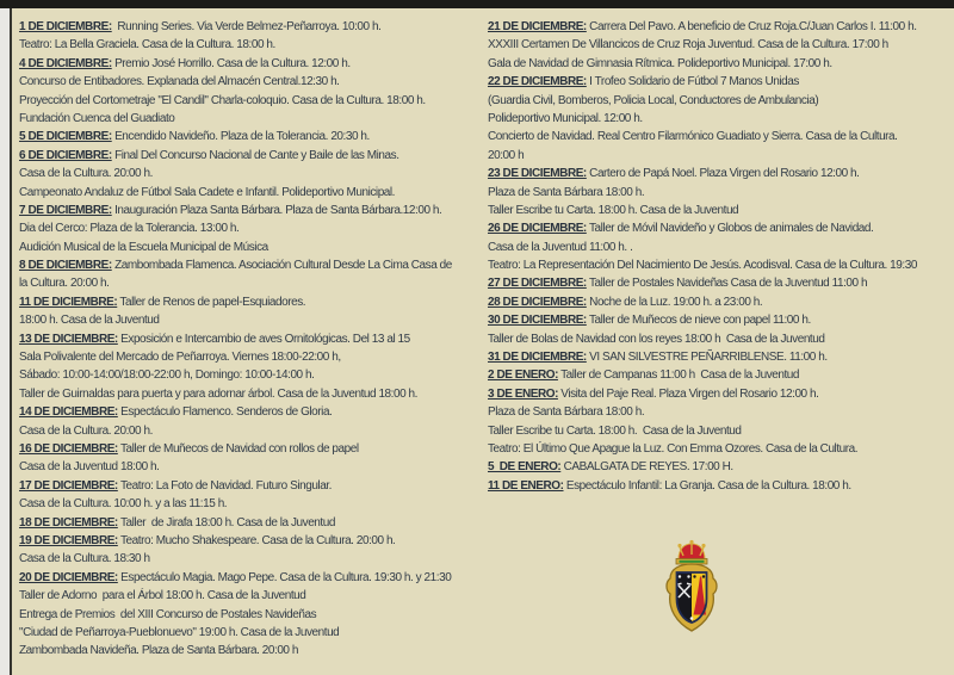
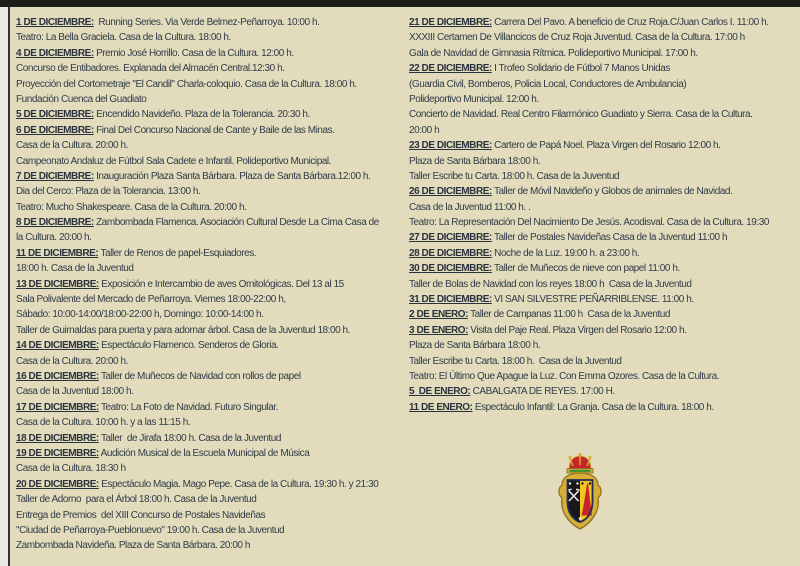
  1 DE DICIEMBRE: Running Series. Via Verde Belmez-Peñarroya. 10:00 h.
  Teatro: La Bella Graciela. Casa de la Cultura. 18:00 h.
  4 DE DICIEMBRE: Premio José Horrillo. Casa de la Cultura. 12:00 h.
  Concurso de Entibadores. Explanada del Almacén Central.12:30 h.
  Proyección del Cortometraje "El Candil" Charla-coloquio. Casa de la Cultura. 18:00 h.
  Fundación Cuenca del Guadiato
  5 DE DICIEMBRE: Encendido Navideño. Plaza de la Tolerancia. 20:30 h.
  6 DE DICIEMBRE: Final Del Concurso Nacional de Cante y Baile de las Minas.
  Casa de la Cultura. 20:00 h.
  Campeonato Andaluz de Fútbol Sala Cadete e Infantil. Polideportivo Municipal.
  7 DE DICIEMBRE: Inauguración Plaza Santa Bárbara. Plaza de Santa Bárbara.12:00 h.
  Dia del Cerco: Plaza de la Tolerancia. 13:00 h.
- Audición Musical de la Escuela Municipal de Música
+ Teatro: Mucho Shakespeare. Casa de la Cultura. 20:00 h.
  8 DE DICIEMBRE: Zambombada Flamenca. Asociación Cultural Desde La Cima Casa de
  la Cultura. 20:00 h.
  11 DE DICIEMBRE: Taller de Renos de papel-Esquiadores.
  18:00 h. Casa de la Juventud
  13 DE DICIEMBRE: Exposición e Intercambio de aves Ornitológicas. Del 13 al 15
  Sala Polivalente del Mercado de Peñarroya. Viernes 18:00-22:00 h,
  Sábado: 10:00-14:00/18:00-22:00 h, Domingo: 10:00-14:00 h.
  Taller de Guirnaldas para puerta y para adornar árbol. Casa de la Juventud 18:00 h.
  14 DE DICIEMBRE: Espectáculo Flamenco. Senderos de Gloria.
  Casa de la Cultura. 20:00 h.
  16 DE DICIEMBRE: Taller de Muñecos de Navidad con rollos de papel
  Casa de la Juventud 18:00 h.
  17 DE DICIEMBRE: Teatro: La Foto de Navidad. Futuro Singular.
  Casa de la Cultura. 10:00 h. y a las 11:15 h.
  18 DE DICIEMBRE: Taller de Jirafa 18:00 h. Casa de la Juventud
- 19 DE DICIEMBRE: Teatro: Mucho Shakespeare. Casa de la Cultura. 20:00 h.
+ 19 DE DICIEMBRE: Audición Musical de la Escuela Municipal de Música
  Casa de la Cultura. 18:30 h
  20 DE DICIEMBRE: Espectáculo Magia. Mago Pepe. Casa de la Cultura. 19:30 h. y 21:30
  Taller de Adorno para el Árbol 18:00 h. Casa de la Juventud
  Entrega de Premios del XIII Concurso de Postales Navideñas
  "Ciudad de Peñarroya-Pueblonuevo" 19:00 h. Casa de la Juventud
  Zambombada Navideña. Plaza de Santa Bárbara. 20:00 h
  21 DE DICIEMBRE: Carrera Del Pavo. A beneficio de Cruz Roja.C/Juan Carlos I. 11:00 h.
  XXXIII Certamen De Villancicos de Cruz Roja Juventud. Casa de la Cultura. 17:00 h
  Gala de Navidad de Gimnasia Rítmica. Polideportivo Municipal. 17:00 h.
  22 DE DICIEMBRE: I Trofeo Solidario de Fútbol 7 Manos Unidas
  (Guardia Civil, Bomberos, Policia Local, Conductores de Ambulancia)
  Polideportivo Municipal. 12:00 h.
  Concierto de Navidad. Real Centro Filarmónico Guadiato y Sierra. Casa de la Cultura.
  20:00 h
  23 DE DICIEMBRE: Cartero de Papá Noel. Plaza Virgen del Rosario 12:00 h.
  Plaza de Santa Bárbara 18:00 h.
  Taller Escribe tu Carta. 18:00 h. Casa de la Juventud
  26 DE DICIEMBRE: Taller de Móvil Navideño y Globos de animales de Navidad.
  Casa de la Juventud 11:00 h. .
  Teatro: La Representación Del Nacimiento De Jesús. Acodisval. Casa de la Cultura. 19:30
  27 DE DICIEMBRE: Taller de Postales Navideñas Casa de la Juventud 11:00 h
  28 DE DICIEMBRE: Noche de la Luz. 19:00 h. a 23:00 h.
  30 DE DICIEMBRE: Taller de Muñecos de nieve con papel 11:00 h.
  Taller de Bolas de Navidad con los reyes 18:00 h Casa de la Juventud
  31 DE DICIEMBRE: VI SAN SILVESTRE PEÑARRIBLENSE. 11:00 h.
  2 DE ENERO: Taller de Campanas 11:00 h Casa de la Juventud
  3 DE ENERO: Visita del Paje Real. Plaza Virgen del Rosario 12:00 h.
  Plaza de Santa Bárbara 18:00 h.
  Taller Escribe tu Carta. 18:00 h. Casa de la Juventud
  Teatro: El Último Que Apague la Luz. Con Emma Ozores. Casa de la Cultura.
  5 DE ENERO: CABALGATA DE REYES. 17:00 H.
  11 DE ENERO: Espectáculo Infantil: La Granja. Casa de la Cultura. 18:00 h.
